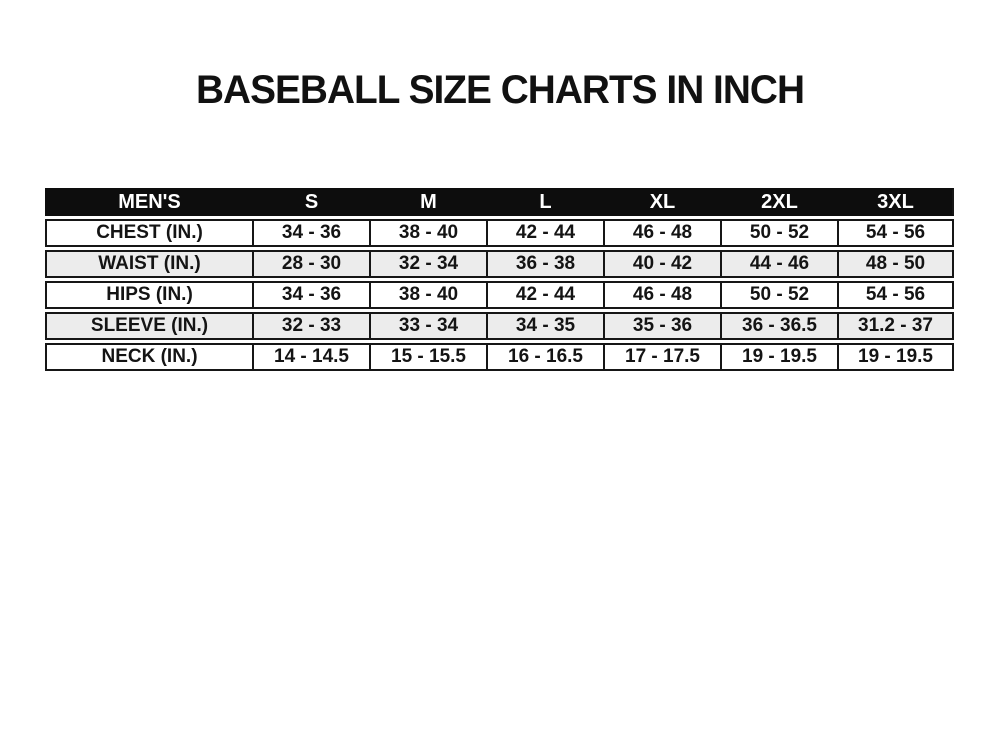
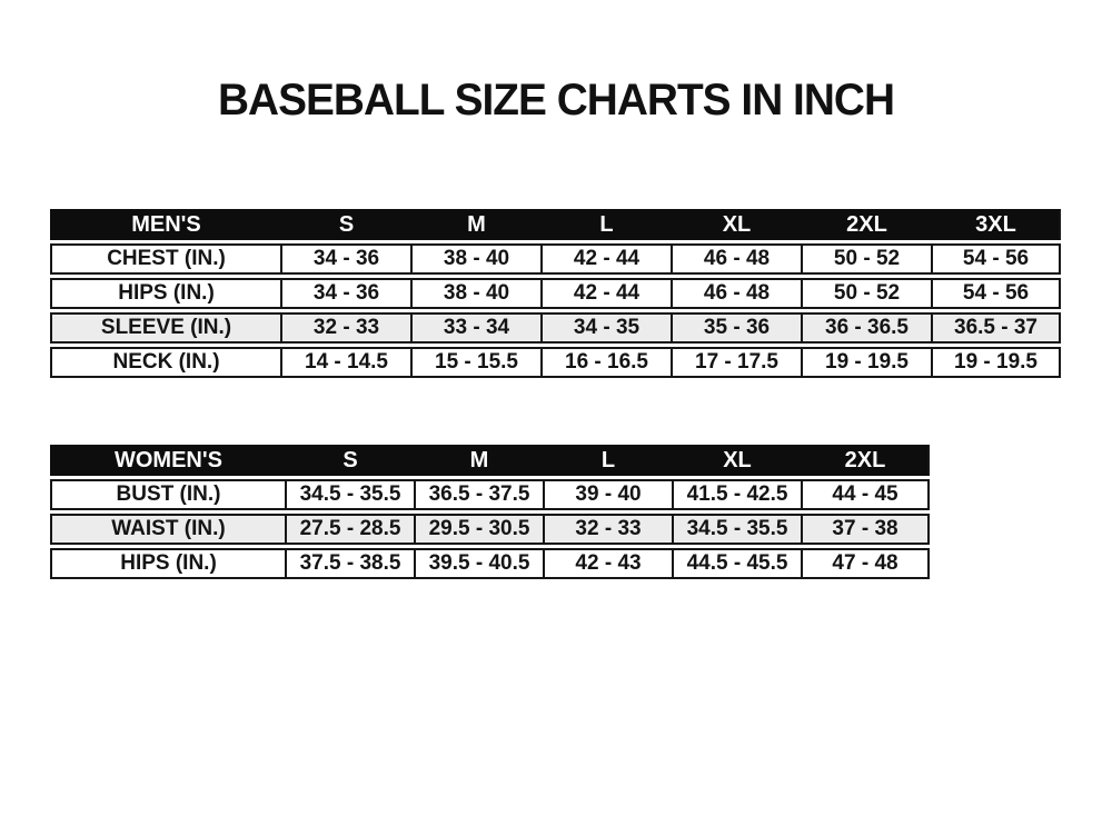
  BASEBALL SIZE CHARTS IN INCH
  MEN'S	S	M	L	XL	2XL	3XL
  CHEST (IN.)	34 - 36	38 - 40	42 - 44	46 - 48	50 - 52	54 - 56
- WAIST (IN.)	28 - 30	32 - 34	36 - 38	40 - 42	44 - 46	48 - 50
  HIPS (IN.)	34 - 36	38 - 40	42 - 44	46 - 48	50 - 52	54 - 56
- SLEEVE (IN.)	32 - 33	33 - 34	34 - 35	35 - 36	36 - 36.5	31.2 - 37
+ SLEEVE (IN.)	32 - 33	33 - 34	34 - 35	35 - 36	36 - 36.5	36.5 - 37
  NECK (IN.)	14 - 14.5	15 - 15.5	16 - 16.5	17 - 17.5	19 - 19.5	19 - 19.5
+ WOMEN'S	S	M	L	XL	2XL
+ BUST (IN.)	34.5 - 35.5	36.5 - 37.5	39 - 40	41.5 - 42.5	44 - 45
+ WAIST (IN.)	27.5 - 28.5	29.5 - 30.5	32 - 33	34.5 - 35.5	37 - 38
+ HIPS (IN.)	37.5 - 38.5	39.5 - 40.5	42 - 43	44.5 - 45.5	47 - 48
